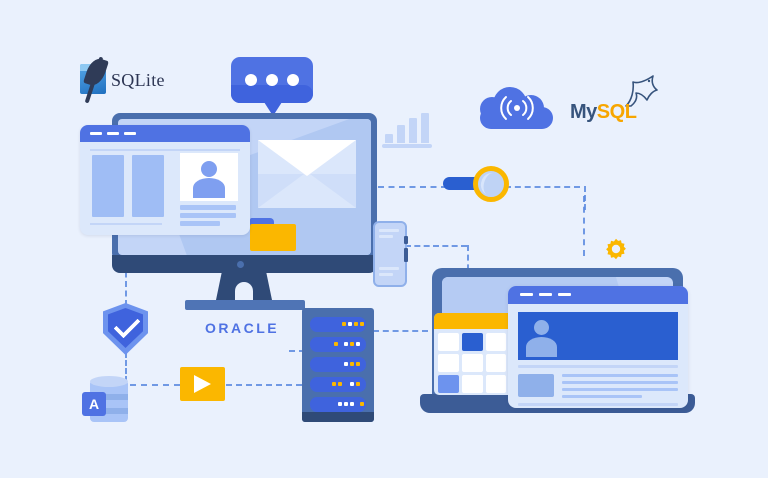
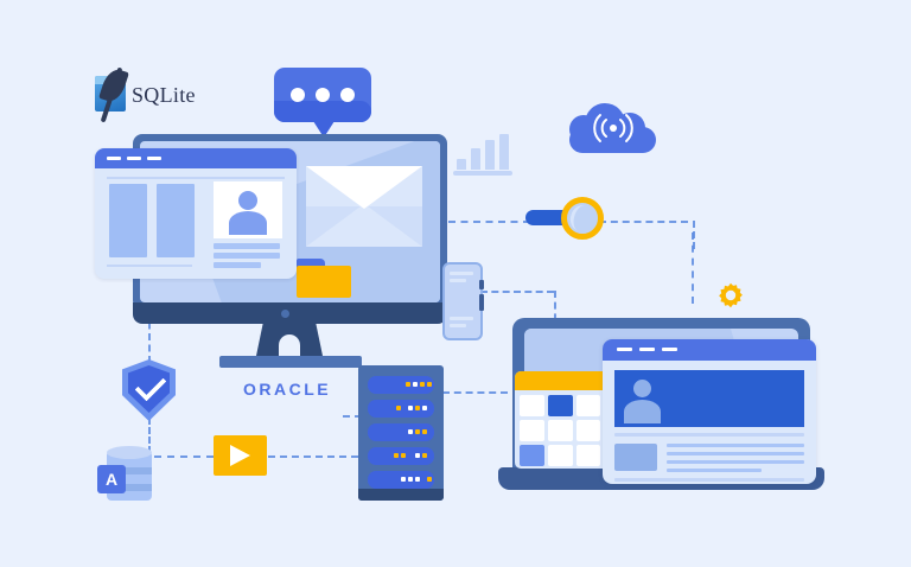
  SQLite
- MySQL
  A
  ORACLE
